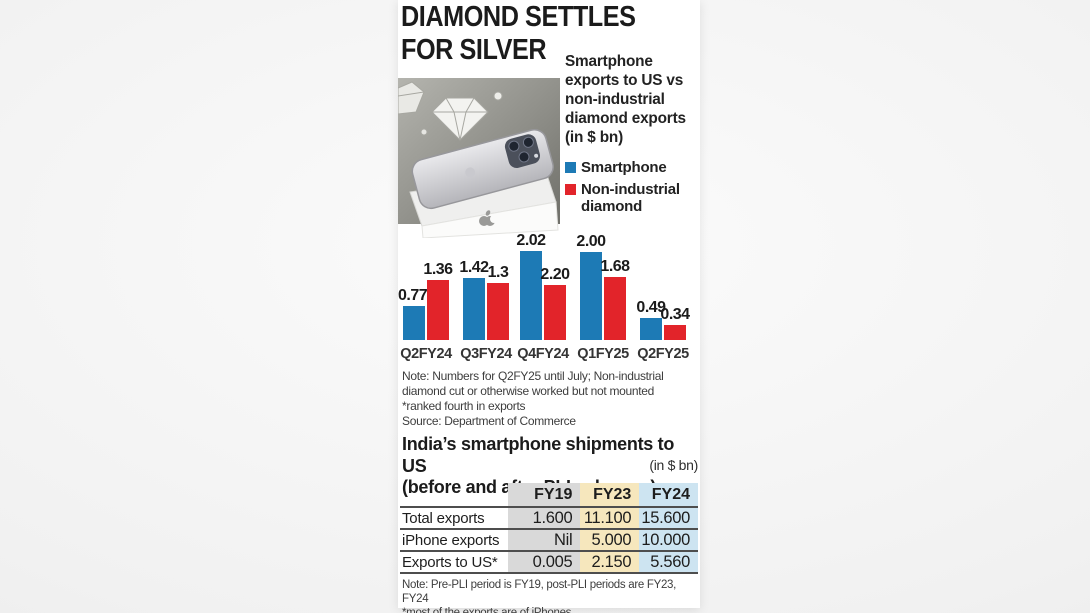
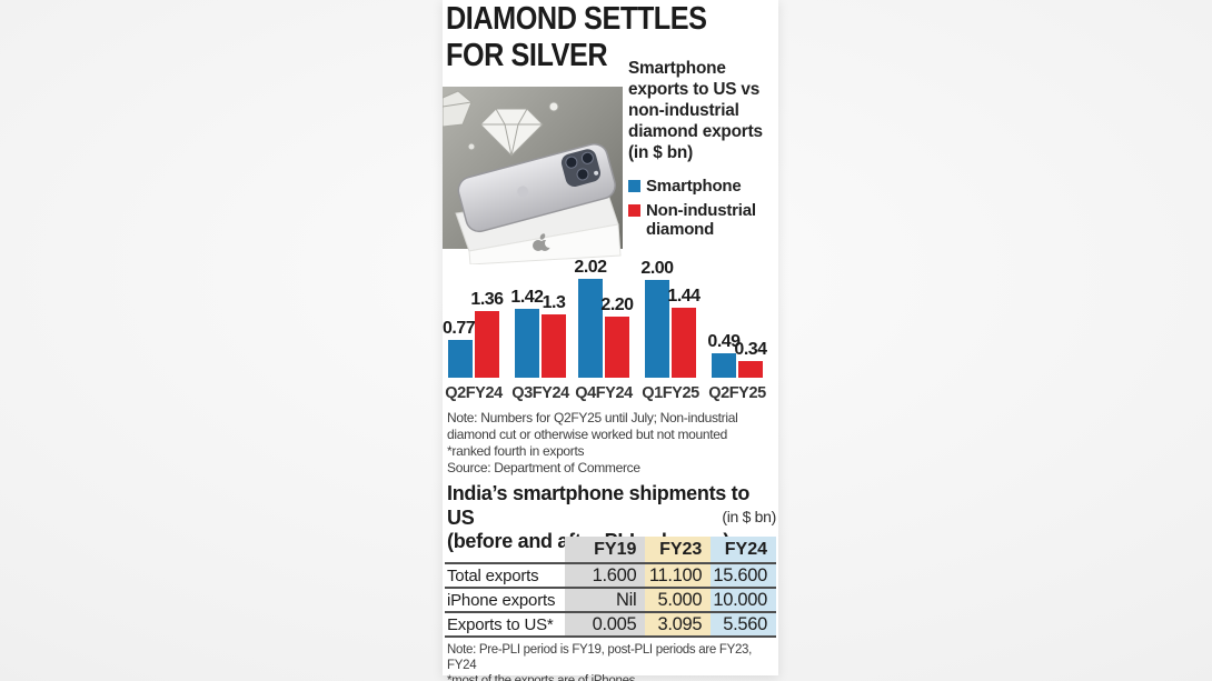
  DIAMOND SETTLES
  FOR SILVER
  Smartphone
  exports to US vs
  non-industrial
  diamond exports
  (in $ bn)
  Smartphone
  Non-industrial diamond
  0.77
  1.36
  Q2FY24
  1.42
  1.3
  Q3FY24
  2.02
  2.20
  Q4FY24
  2.00
- 1.68
+ 1.44
  Q1FY25
  0.49
  0.34
  Q2FY25
  Note: Numbers for Q2FY25 until July; Non-industrial
  diamond cut or otherwise worked but not mounted
  *ranked fourth in exports
  Source: Department of Commerce
  India’s smartphone shipments to US
  (in $ bn)
  	FY19	FY23	FY24
  Total exports	1.600	11.100	15.600
  iPhone exports	Nil	5.000	10.000
- Exports to US*	0.005	2.150	5.560
+ Exports to US*	0.005	3.095	5.560
  Note: Pre-PLI period is FY19, post-PLI periods are FY23, FY24
